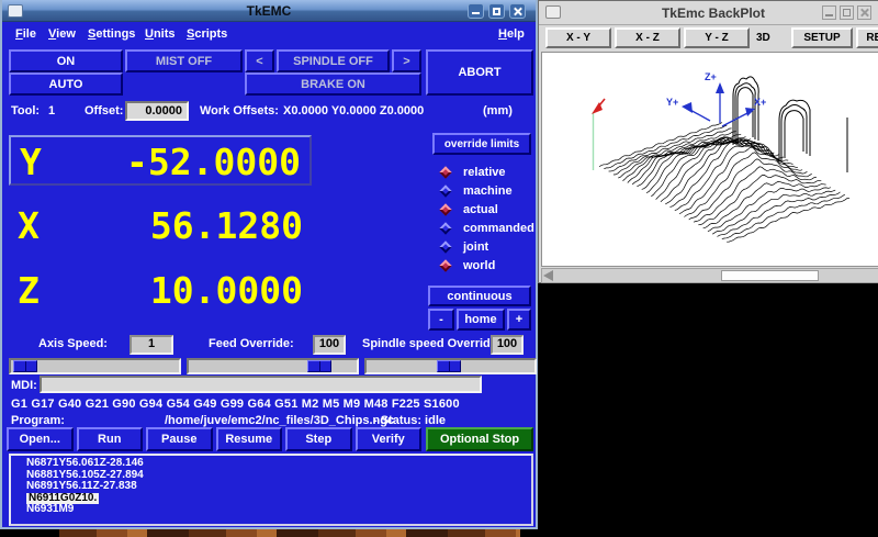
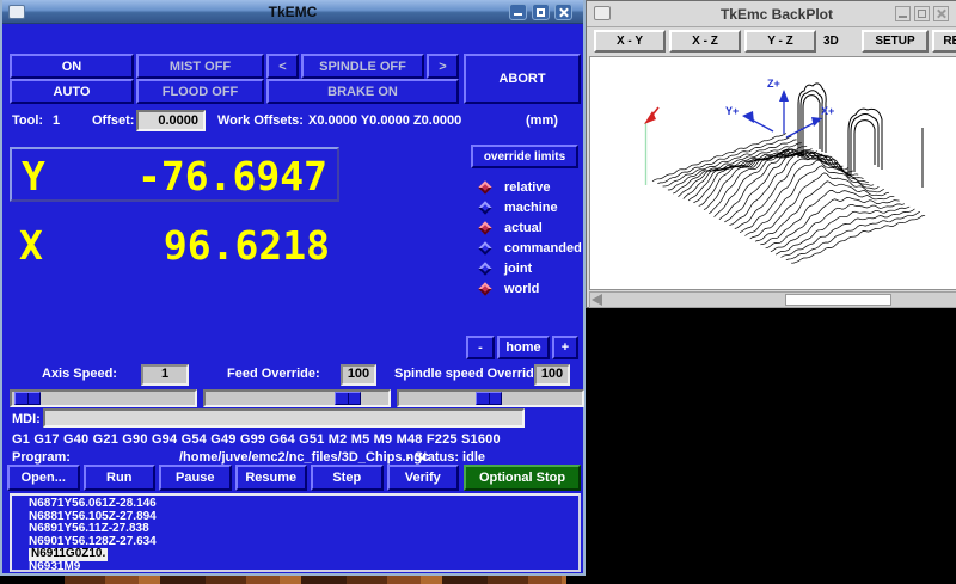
  TkEMC
- File
- View
- Settings
- Units
- Scripts
- Help
  ON
  MIST OFF
  <
  SPINDLE OFF
  >
  ABORT
  AUTO
+ FLOOD OFF
  BRAKE ON
  Tool:
  1
  Offset:
  0.0000
  Work Offsets:
  X0.0000 Y0.0000 Z0.0000
  (mm)
  Y
- -52.0000
+ -76.6947
  X
- 56.1280
+ 96.6218
- Z
- 10.0000
  override limits
  relative
  machine
  actual
  commanded
  joint
  world
- continuous
  -
  home
  +
  Axis Speed:
  1
  Feed Override:
  100
  Spindle speed Overrid
  100
  MDI:
  G1 G17 G40 G21 G90 G94 G54 G49 G99 G64 G51 M2 M5 M9 M48 F225 S1600
  Program:
  /home/juve/emc2/nc_files/3D_Chips.ngc
  - Status: idle
  Open...
  Run
  Pause
  Resume
  Step
  Verify
  Optional Stop
  N6871Y56.061Z-28.146
  N6881Y56.105Z-27.894
  N6891Y56.11Z-27.838
+ N6901Y56.128Z-27.634
  N6911G0Z10.
  N6931M9
  TkEmc BackPlot
  X - Y
  X - Z
  Y - Z
  3D
  SETUP
  Z+
  Y+
  X+
